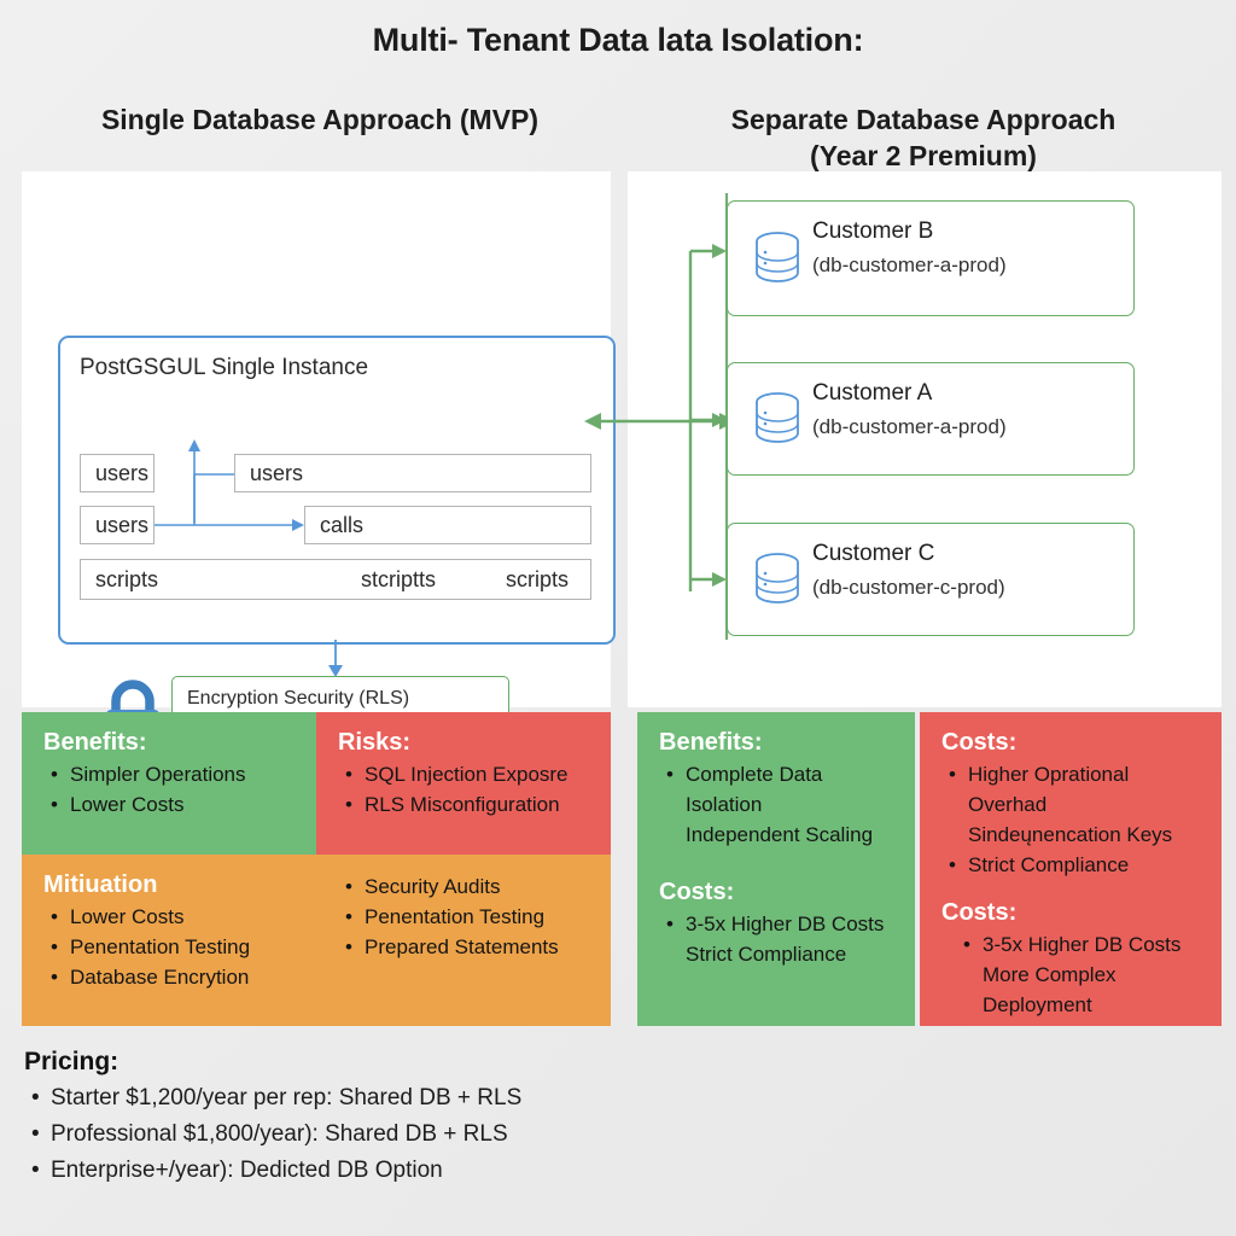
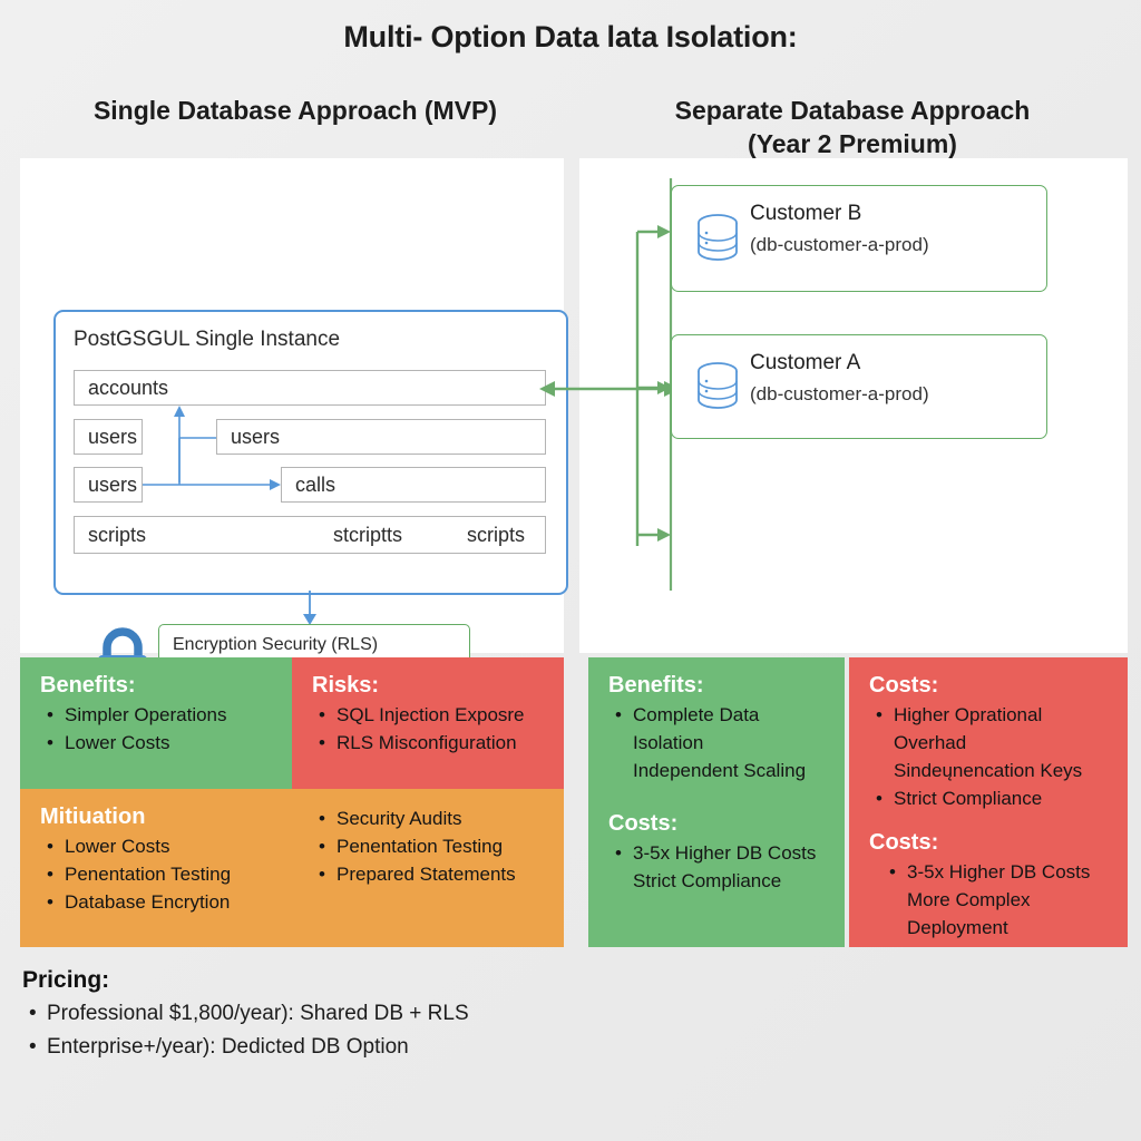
- Multi- Tenant Data lata Isolation:
+ Multi- Option Data lata Isolation:
  Single Database Approach (MVP)
  Separate Database Approach
  (Year 2 Premium)
  PostGSGUL Single Instance
+ accounts
  users
  users
  users
  calls
  scripts
  stcriptts
  scripts
  Encryption Security (RLS)
  Customer B
  (db-customer-a-prod)
  Customer A
  (db-customer-a-prod)
- Customer C
- (db-customer-c-prod)
  Benefits:
  Simpler Operations
  Lower Costs
  Risks:
  SQL Injection Exposre
  RLS Misconfiguration
  Mitiuation
  Lower Costs
  Penentation Testing
  Database Encrytion
  Security Audits
  Penentation Testing
  Prepared Statements
  Benefits:
  Complete Data Isolation
  Independent Scaling
  Costs:
  3-5x Higher DB Costs
  Strict Compliance
  Costs:
  Higher Oprational Overhad
  Sindeųnencation Keys
  Strict Compliance
  Costs:
  3-5x Higher DB Costs
  More Complex Deployment
  Pricing:
- Starter $1,200/year per rep: Shared DB + RLS
  Professional $1,800/year): Shared DB + RLS
  Enterprise+/year): Dedicted DB Option
